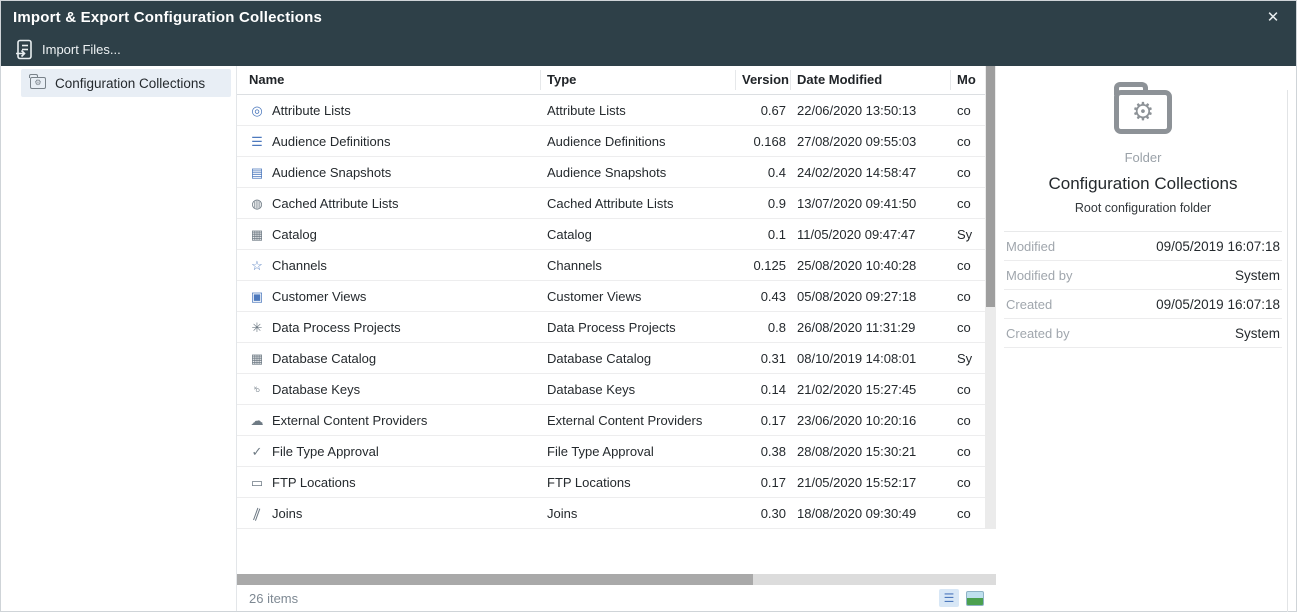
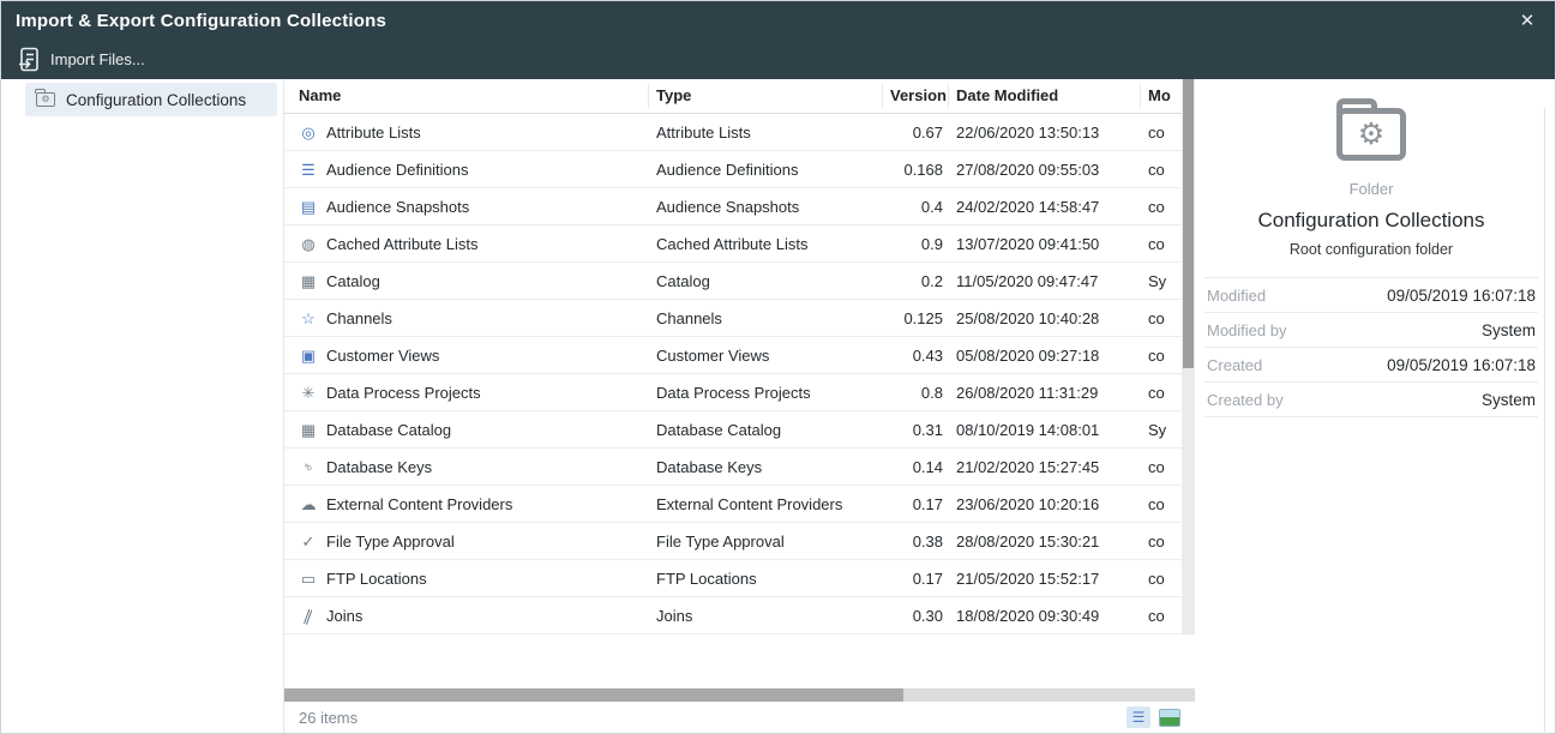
  Import & Export Configuration Collections
  ✕
  Import Files...
  ⚙
  Configuration Collections
  Name
  Type
  Version
  Date Modified
  Mo
  ◎
  Attribute Lists
  Attribute Lists
  0.67
  22/06/2020 13:50:13
  co
  ☰
  Audience Definitions
  Audience Definitions
  0.168
  27/08/2020 09:55:03
  co
  ▤
  Audience Snapshots
  Audience Snapshots
  0.4
  24/02/2020 14:58:47
  co
  ◍
  Cached Attribute Lists
  Cached Attribute Lists
  0.9
  13/07/2020 09:41:50
  co
  ▦
  Catalog
  Catalog
- 0.1
+ 0.2
  11/05/2020 09:47:47
  Sy
  ☆
  Channels
  Channels
  0.125
  25/08/2020 10:40:28
  co
  ▣
  Customer Views
  Customer Views
  0.43
  05/08/2020 09:27:18
  co
  ✳
  Data Process Projects
  Data Process Projects
  0.8
  26/08/2020 11:31:29
  co
  ▦
  Database Catalog
  Database Catalog
  0.31
  08/10/2019 14:08:01
  Sy
  Database Keys
  Database Keys
  0.14
  21/02/2020 15:27:45
  co
  ☁
  External Content Providers
  External Content Providers
  0.17
  23/06/2020 10:20:16
  co
  ✓
  File Type Approval
  File Type Approval
  0.38
  28/08/2020 15:30:21
  co
  ▭
  FTP Locations
  FTP Locations
  0.17
  21/05/2020 15:52:17
  co
  Joins
  Joins
  0.30
  18/08/2020 09:30:49
  co
  26 items
  ☰
  ⚙
  Folder
  Configuration Collections
  Root configuration folder
  Modified
  09/05/2019 16:07:18
  Modified by
  System
  Created
  09/05/2019 16:07:18
  Created by
  System
